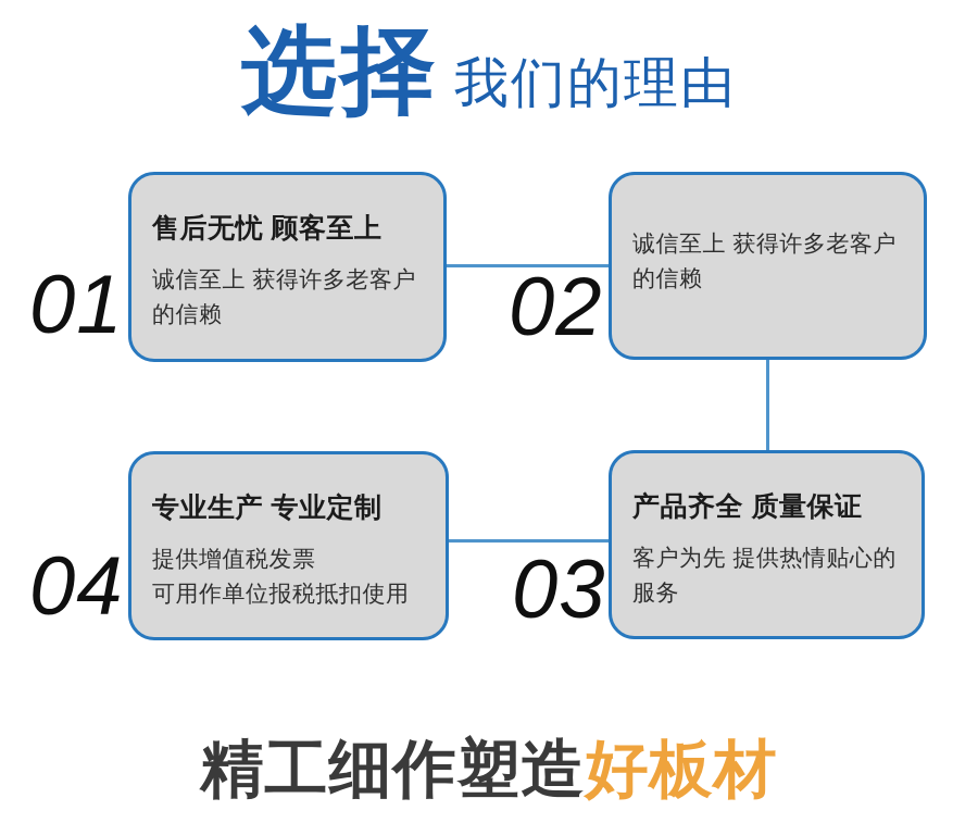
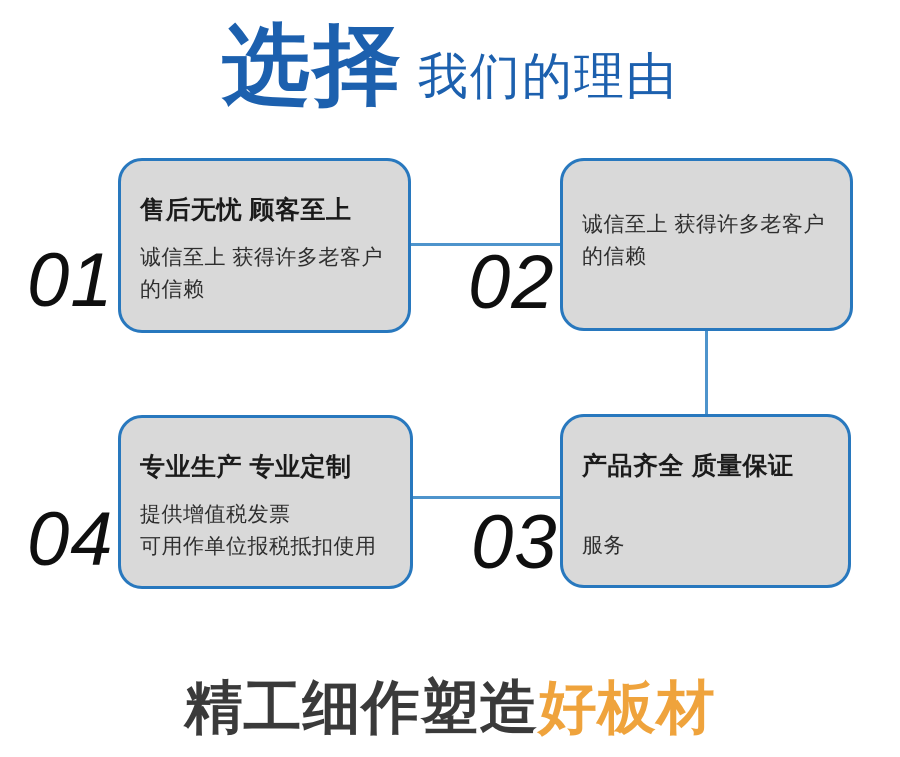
  选择
  我们的理由
  01
  02
  03
  04
  售后无忧 顾客至上
  诚信至上 获得许多老客户
  的信赖
  诚信至上 获得许多老客户
  的信赖
  产品齐全 质量保证
- 客户为先 提供热情贴心的
  服务
  专业生产 专业定制
  提供增值税发票
  可用作单位报税抵扣使用
  精工细作塑造好板材
